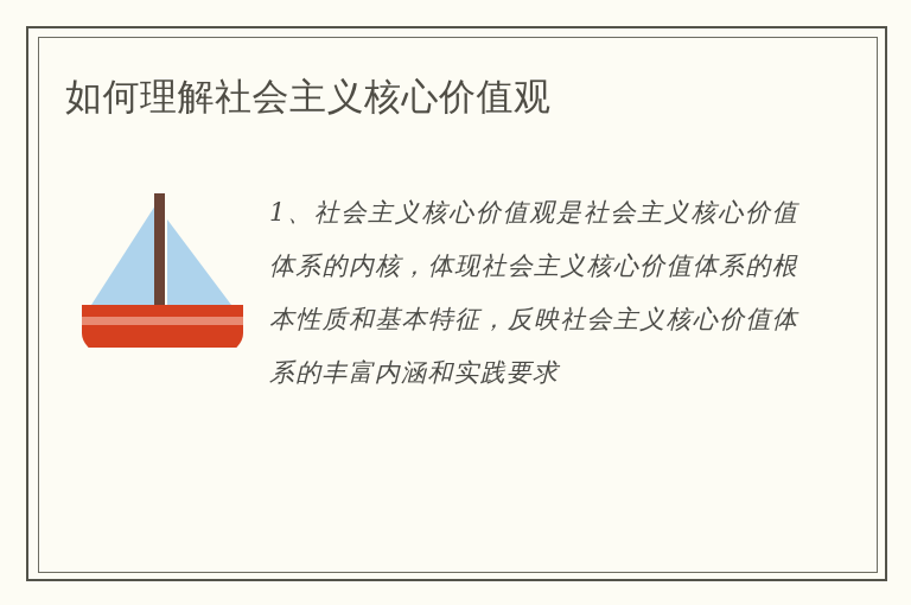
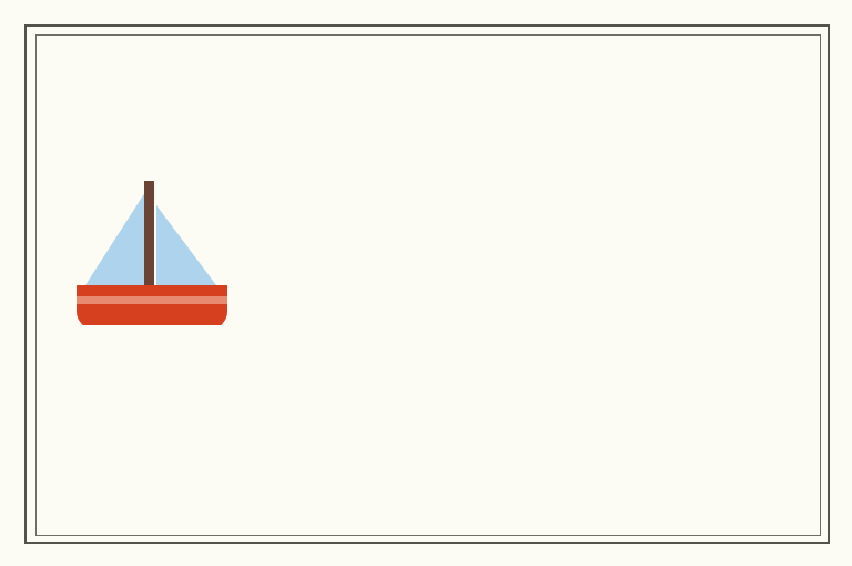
- 如何理解社会主义核心价值观
- 1、社会主义核心价值观是社会主义核心价值体系的内核，体现社会主义核心价值体系的根本性质和基本特征，反映社会主义核心价值体系的丰富内涵和实践要求
